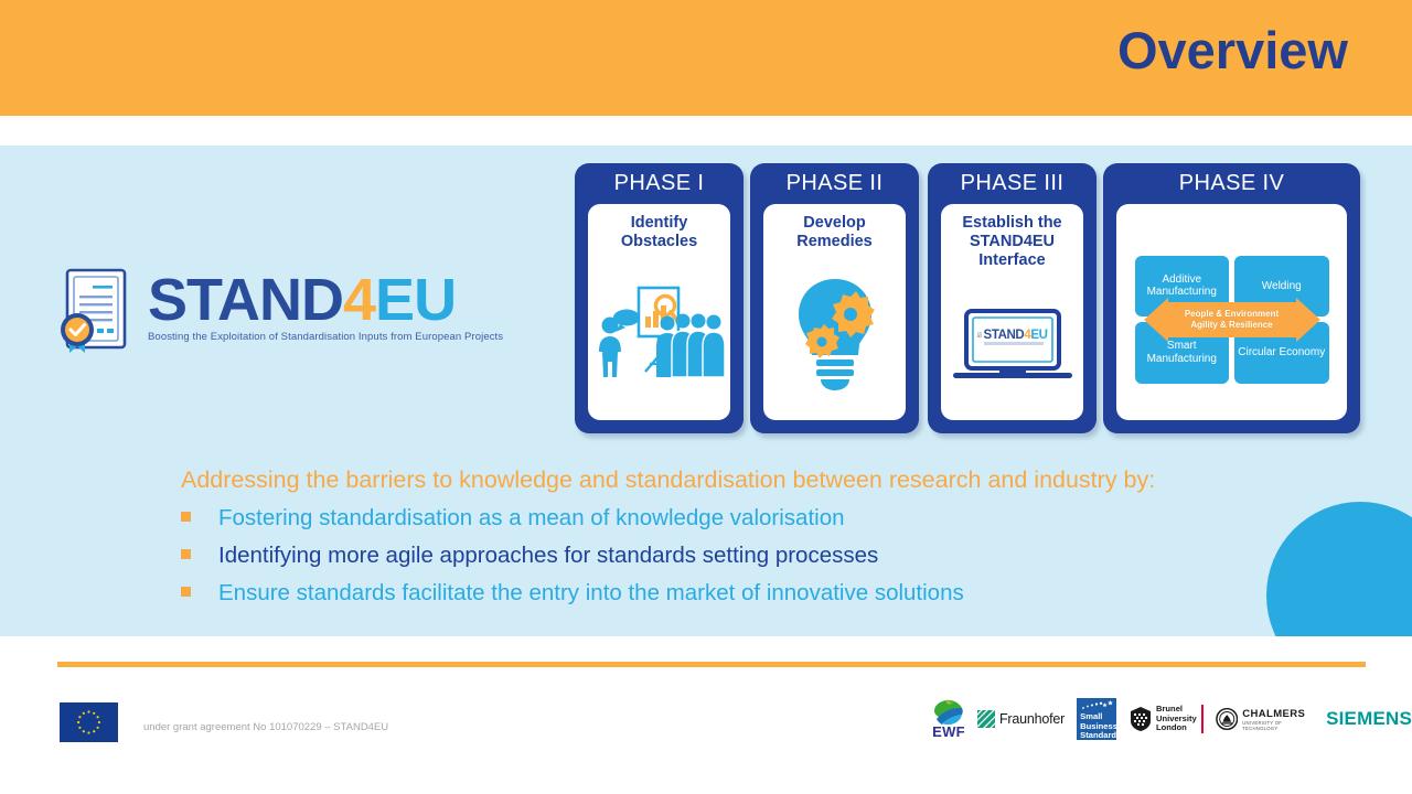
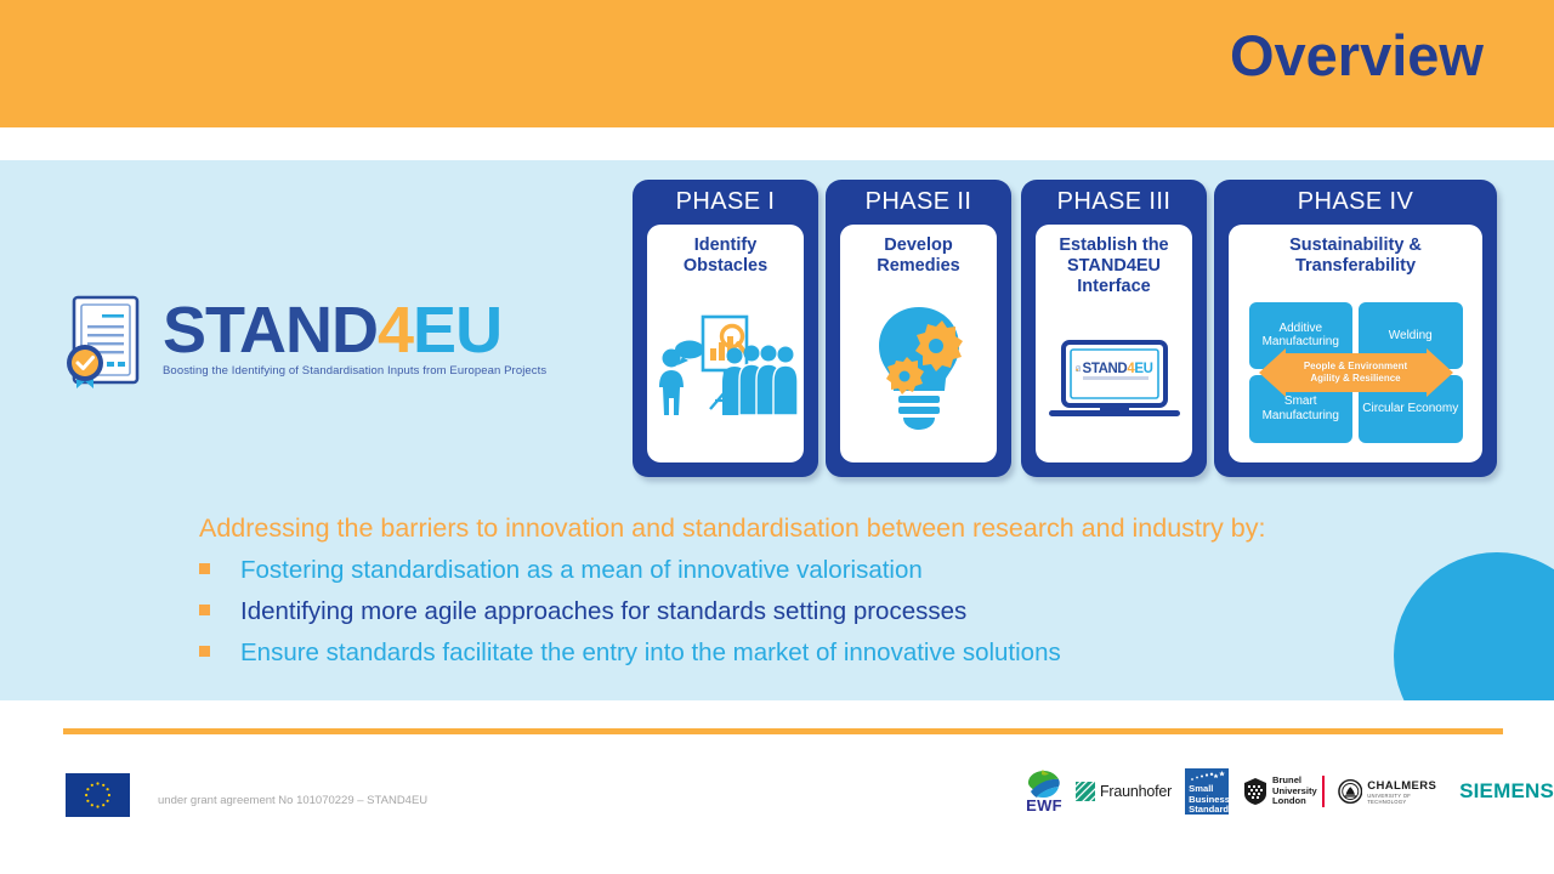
  Overview
  STAND4EU
- Boosting the Exploitation of Standardisation Inputs from European Projects
+ Boosting the Identifying of Standardisation Inputs from European Projects
  PHASE I
  Identify
  Obstacles
  PHASE II
  Develop
  Remedies
  PHASE III
  Establish the
  STAND4EU
  Interface
  STAND4EU
  PHASE IV
+ Sustainability &
+ Transferability
  Additive Manufacturing
  Welding
  Smart Manufacturing
  Circular Economy
  People & Environment
  Agility & Resilience
- Addressing the barriers to knowledge and standardisation between research and industry by:
+ Addressing the barriers to innovation and standardisation between research and industry by:
- Fostering standardisation as a mean of knowledge valorisation
+ Fostering standardisation as a mean of innovative valorisation
  Identifying more agile approaches for standards setting processes
  Ensure standards facilitate the entry into the market of innovative solutions
  under grant agreement No 101070229 – STAND4EU
  EWF
  Fraunhofer
  Small
  Business
  Standard
  Brunel
  University
  London
  CHALMERS
  SIEMENS
